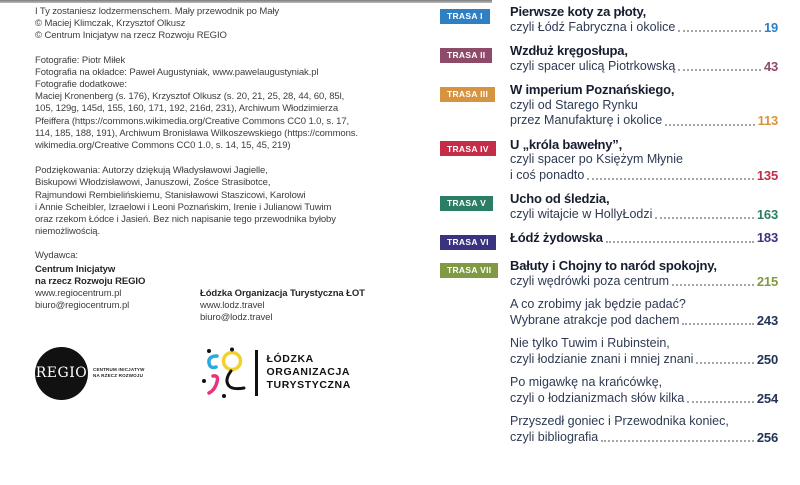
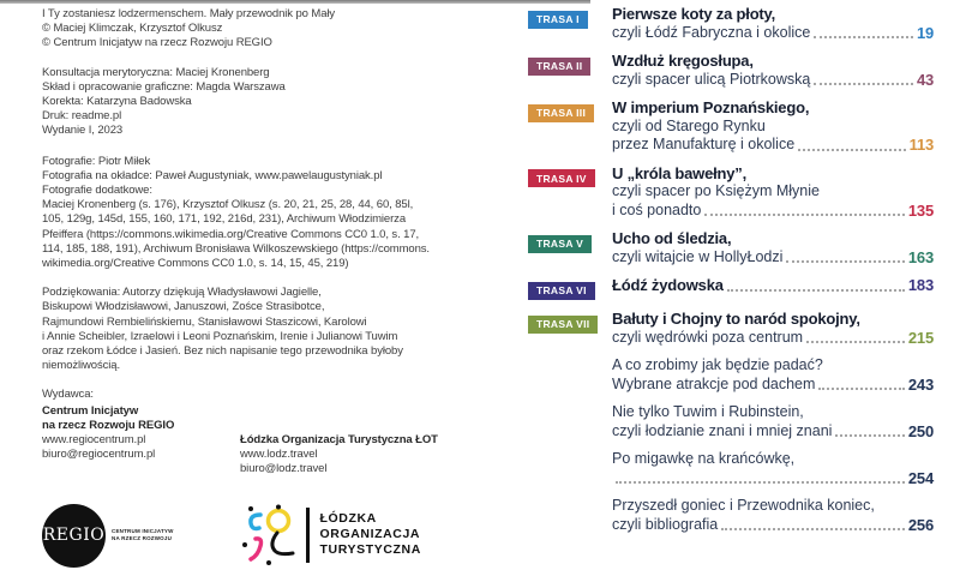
  I Ty zostaniesz lodzermenschem. Mały przewodnik po Mały
  © Maciej Klimczak, Krzysztof Olkusz
  © Centrum Inicjatyw na rzecz Rozwoju REGIO
+ Konsultacja merytoryczna: Maciej Kronenberg
+ Skład i opracowanie graficzne: Magda Warszawa
+ Korekta: Katarzyna Badowska
+ Druk: readme.pl
+ Wydanie I, 2023
  Fotografie: Piotr Miłek
  Fotografia na okładce: Paweł Augustyniak, www.pawelaugustyniak.pl
  Fotografie dodatkowe:
  Maciej Kronenberg (s. 176), Krzysztof Olkusz (s. 20, 21, 25, 28, 44, 60, 85l,
  105, 129g, 145d, 155, 160, 171, 192, 216d, 231), Archiwum Włodzimierza
  Pfeiffera (https://commons.wikimedia.org/Creative Commons CC0 1.0, s. 17,
  114, 185, 188, 191), Archiwum Bronisława Wilkoszewskiego (https://commons.
  wikimedia.org/Creative Commons CC0 1.0, s. 14, 15, 45, 219)
  Podziękowania: Autorzy dziękują Władysławowi Jagielle,
  Biskupowi Włodzisławowi, Januszowi, Zośce Strasibotce,
  Rajmundowi Rembielińskiemu, Stanisławowi Staszicowi, Karolowi
  i Annie Scheibler, Izraelowi i Leoni Poznańskim, Irenie i Julianowi Tuwim
  oraz rzekom Łódce i Jasień. Bez nich napisanie tego przewodnika byłoby
  niemożliwością.
  Wydawca:
  Centrum Inicjatyw
  na rzecz Rozwoju REGIO
  www.regiocentrum.pl
  biuro@regiocentrum.pl
  Łódzka Organizacja Turystyczna ŁOT
  www.lodz.travel
  biuro@lodz.travel
  REGIO
  ŁÓDZKA
  ORGANIZACJA
  TURYSTYCZNA
  TRASA I
  Pierwsze koty za płoty,
  czyli Łódź Fabryczna i okolice
  19
  TRASA II
  Wzdłuż kręgosłupa,
  czyli spacer ulicą Piotrkowską
  43
  TRASA III
  W imperium Poznańskiego,
  czyli od Starego Rynku
  przez Manufakturę i okolice
  113
  TRASA IV
  U „króla bawełny”,
  czyli spacer po Księżym Młynie
  i coś ponadto
  135
  TRASA V
  Ucho od śledzia,
  czyli witajcie w HollyŁodzi
  163
  TRASA VI
  Łódź żydowska
  183
  TRASA VII
  Bałuty i Chojny to naród spokojny,
  czyli wędrówki poza centrum
  215
  A co zrobimy jak będzie padać?
  Wybrane atrakcje pod dachem
  243
  Nie tylko Tuwim i Rubinstein,
  czyli łodzianie znani i mniej znani
  250
  Po migawkę na krańcówkę,
- czyli o łodzianizmach słów kilka
  254
  Przyszedł goniec i Przewodnika koniec,
  czyli bibliografia
  256
